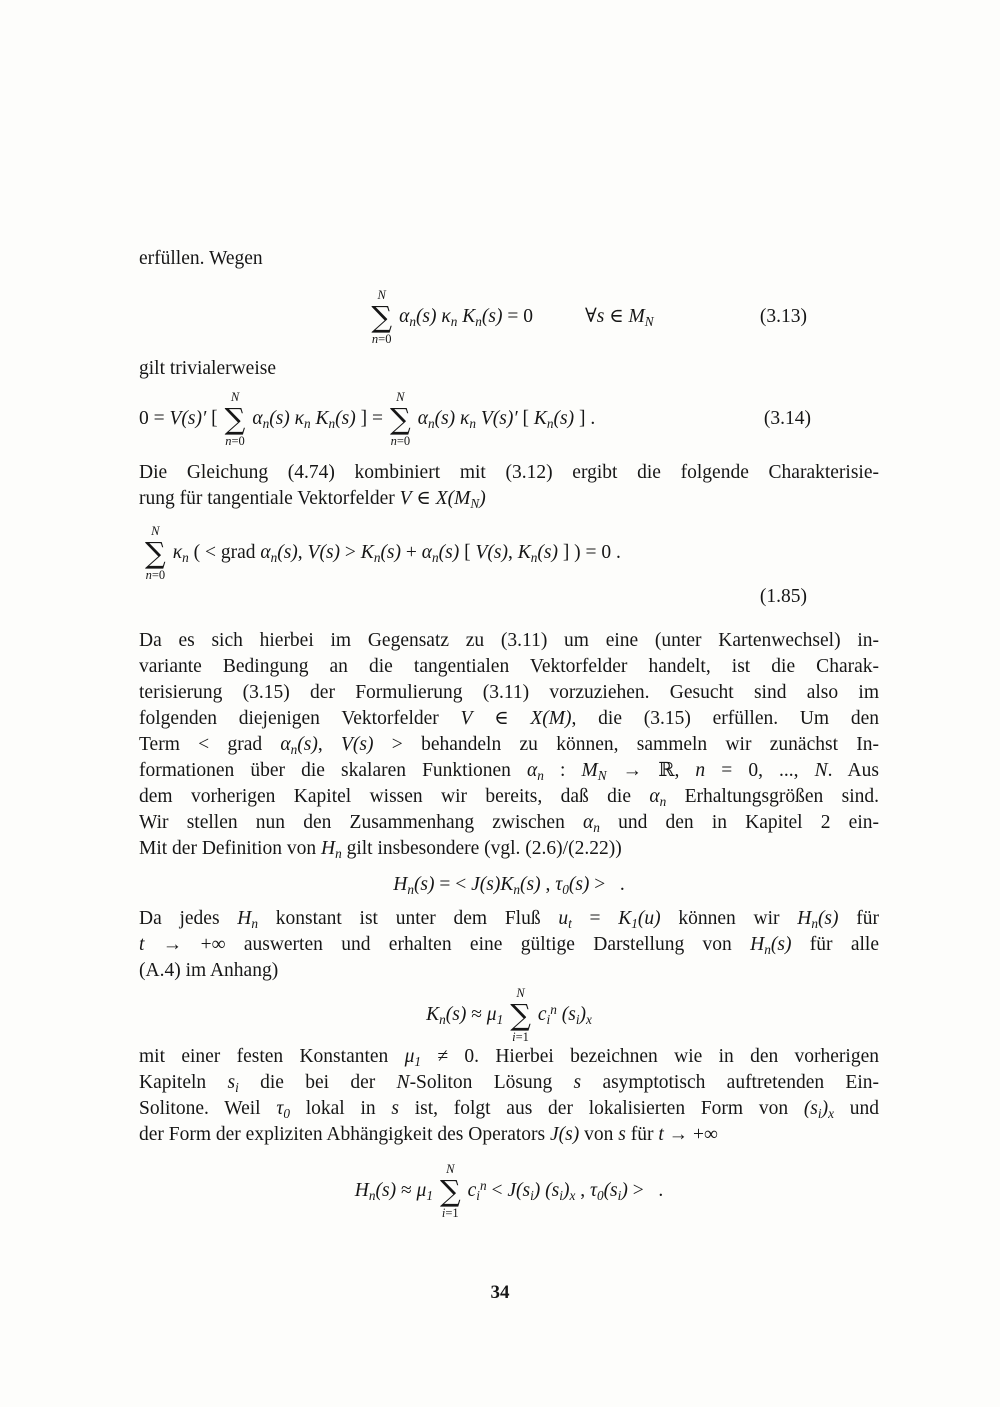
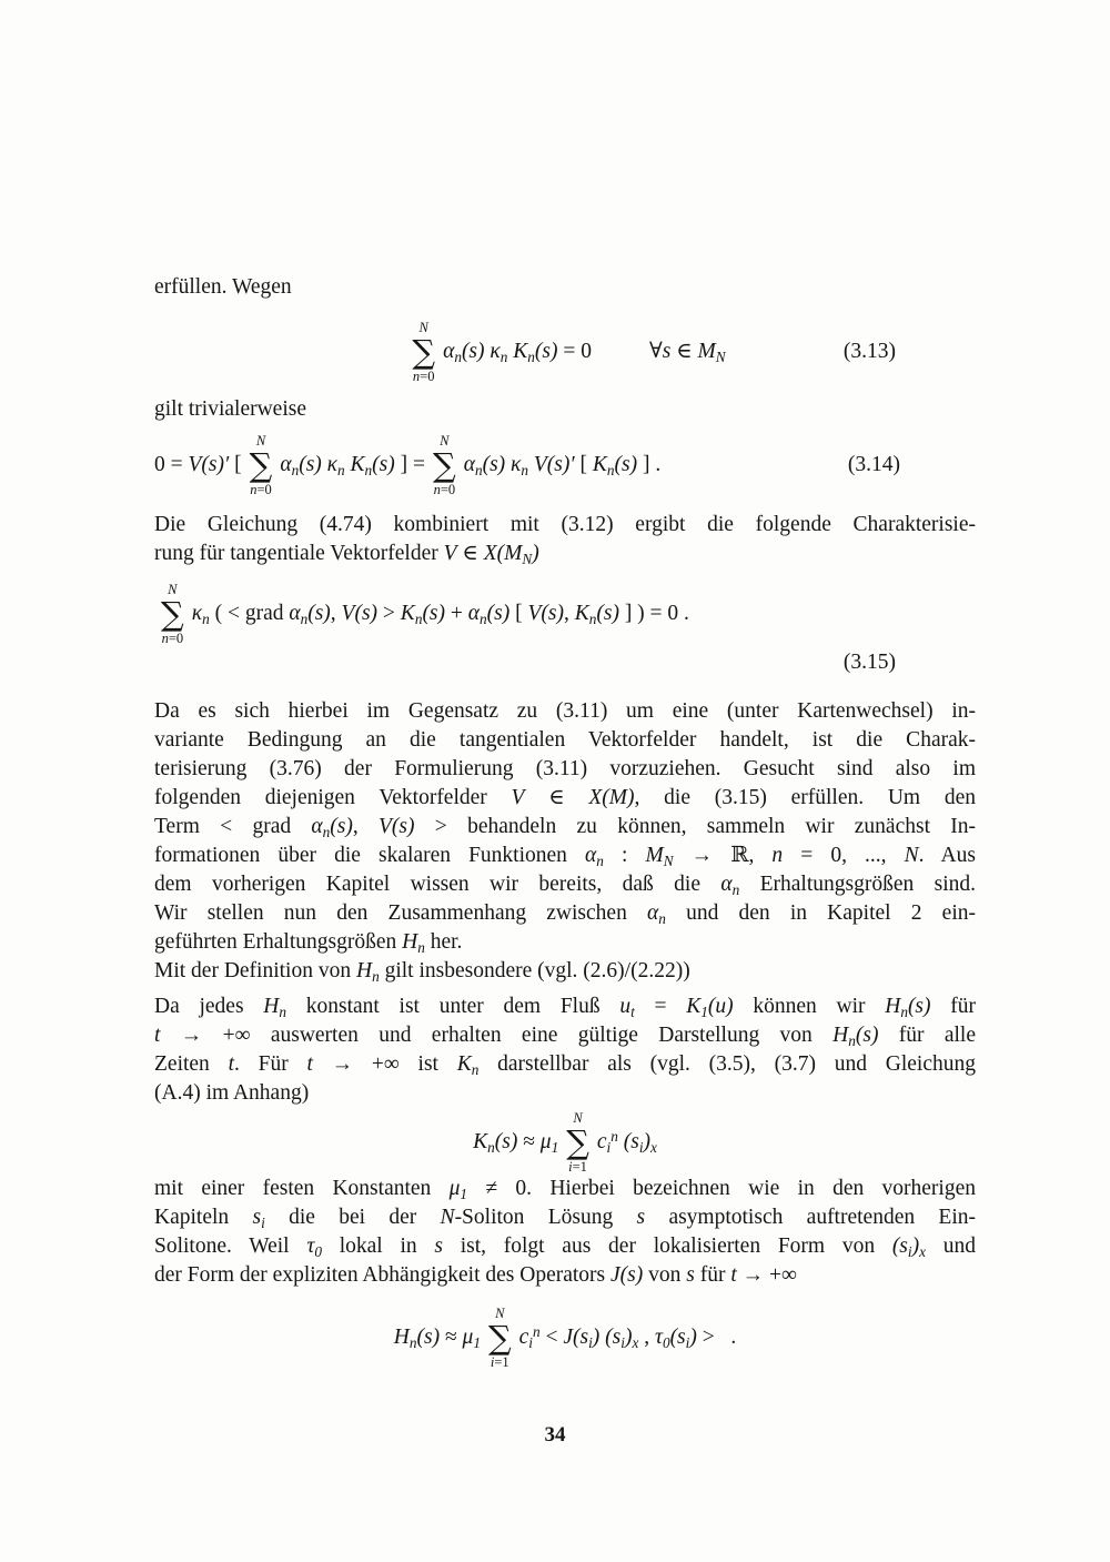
  erfüllen. Wegen
  N
  ∑
  n=0
  αn(s) κn Kn(s) = 0
  ∀s ∈ MN
  (3.13)
  gilt trivialerweise
  0 = V(s)′ [
  N
  ∑
  n=0
  αn(s) κn Kn(s) ] =
  N
  ∑
  n=0
  αn(s) κn V(s)′ [ Kn(s) ] .
  (3.14)
  Die Gleichung (4.74) kombiniert mit (3.12) ergibt die folgende Charakterisie-
  rung für tangentiale Vektorfelder V ∈ X(MN)
  N
  ∑
  n=0
  κn ( < grad αn(s), V(s) > Kn(s) + αn(s) [ V(s), Kn(s) ] ) = 0 .
- (1.85)
+ (3.15)
  Da es sich hierbei im Gegensatz zu (3.11) um eine (unter Kartenwechsel) in-
  variante Bedingung an die tangentialen Vektorfelder handelt, ist die Charak-
- terisierung (3.15) der Formulierung (3.11) vorzuziehen. Gesucht sind also im
+ terisierung (3.76) der Formulierung (3.11) vorzuziehen. Gesucht sind also im
  folgenden diejenigen Vektorfelder V ∈ X(M), die (3.15) erfüllen. Um den
  Term < grad αn(s), V(s) > behandeln zu können, sammeln wir zunächst In-
  formationen über die skalaren Funktionen αn : MN → ℝ, n = 0, ..., N. Aus
  dem vorherigen Kapitel wissen wir bereits, daß die αn Erhaltungsgrößen sind.
  Wir stellen nun den Zusammenhang zwischen αn und den in Kapitel 2 ein-
+ geführten Erhaltungsgrößen Hn her.
  Mit der Definition von Hn gilt insbesondere (vgl. (2.6)/(2.22))
- Hn(s) = < J(s)Kn(s) , τ0(s) > .
  Da jedes Hn konstant ist unter dem Fluß ut = K1(u) können wir Hn(s) für
  t → +∞ auswerten und erhalten eine gültige Darstellung von Hn(s) für alle
+ Zeiten t. Für t → +∞ ist Kn darstellbar als (vgl. (3.5), (3.7) und Gleichung
  (A.4) im Anhang)
  Kn(s) ≈ μ1
  N
  ∑
  i=1
  cin (si)x
  mit einer festen Konstanten μ1 ≠ 0. Hierbei bezeichnen wie in den vorherigen
  Kapiteln si die bei der N-Soliton Lösung s asymptotisch auftretenden Ein-
  Solitone. Weil τ0 lokal in s ist, folgt aus der lokalisierten Form von (si)x und
  der Form der expliziten Abhängigkeit des Operators J(s) von s für t → +∞
  Hn(s) ≈ μ1
  N
  ∑
  i=1
  cin < J(si) (si)x , τ0(si) > .
  34
